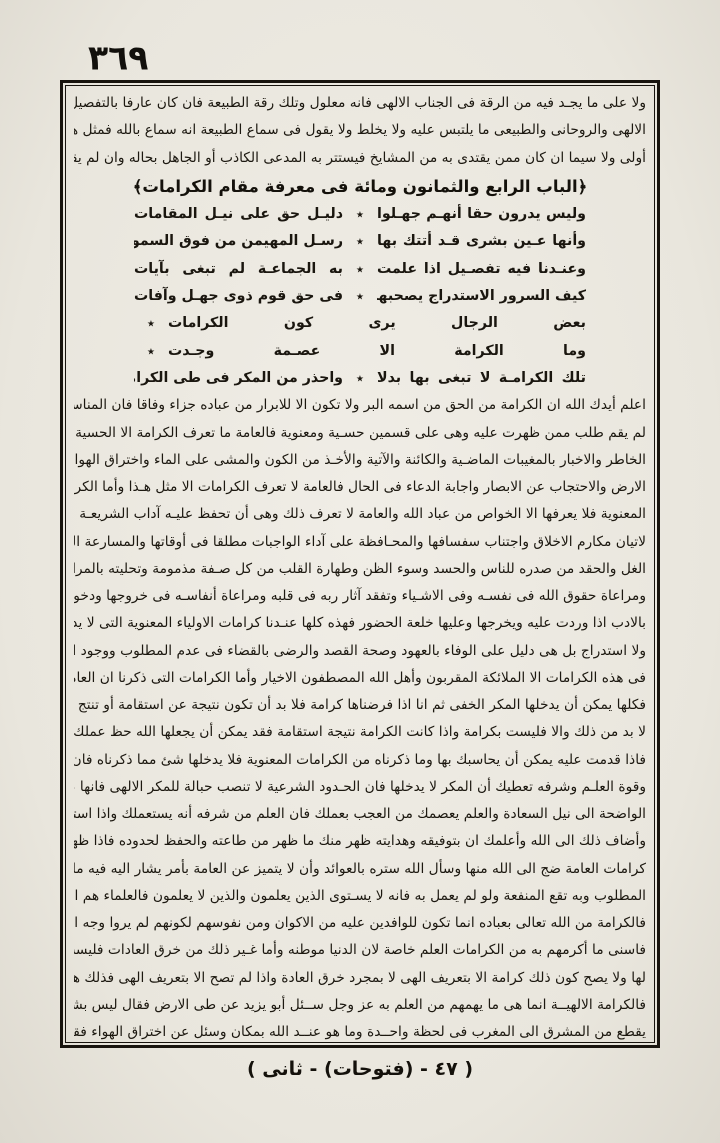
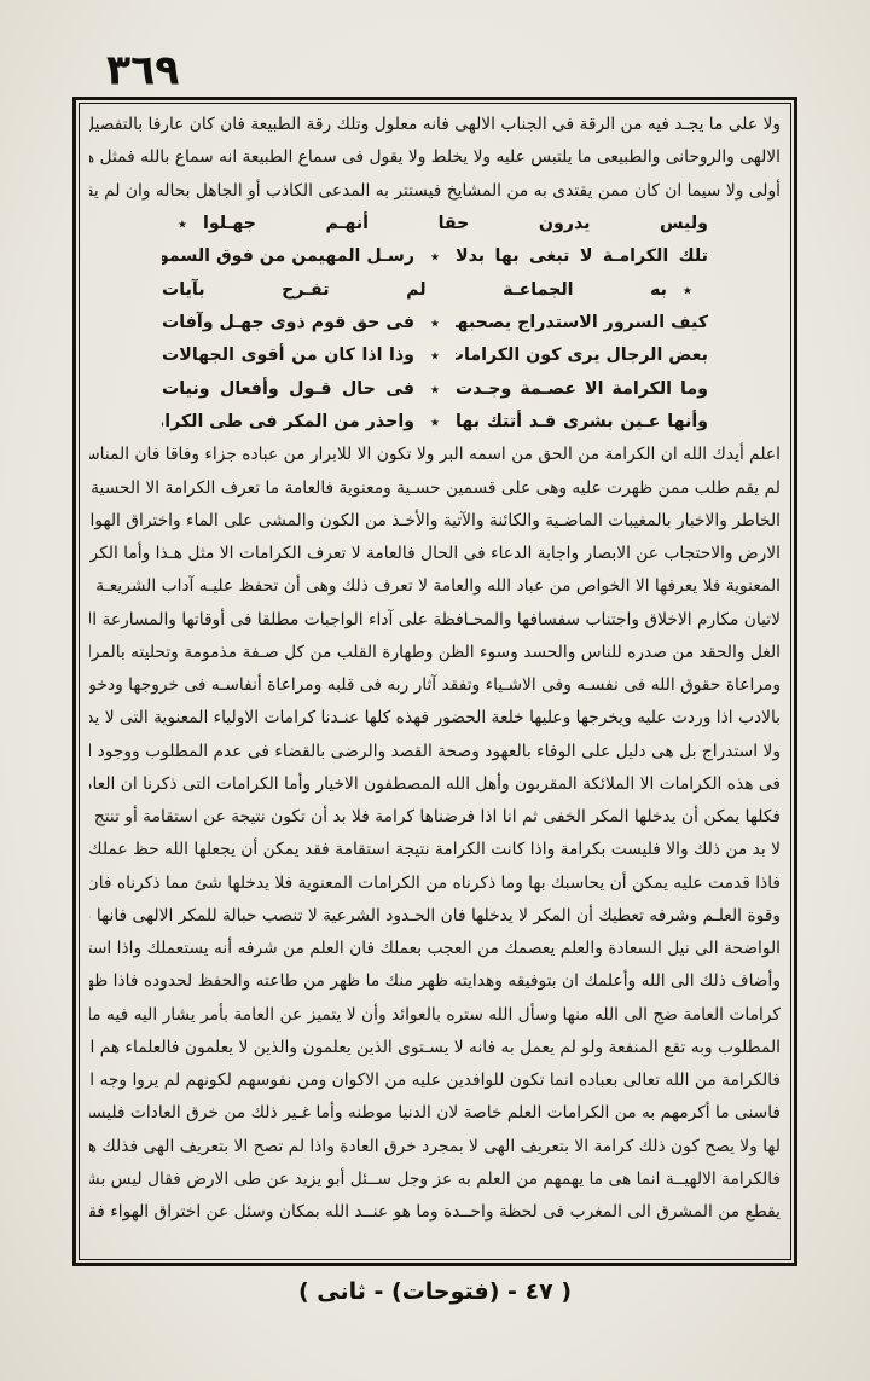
  ٣٦٩
  ولا على ما يجـد فيه من الرقة فى الجناب الالهى فانه معلول وتلك رقة الطبيعة فان كان عارفا بالتفصيل
  الالهى والروحانى والطبيعى ما يلتبس عليه ولا يخلط ولا يقول فى سماع الطبيعة انه سماع بالله فمثل ه
  أولى ولا سيما ان كان ممن يقتدى به من المشايخ فيستتر به المدعى الكاذب أو الجاهل بحاله وان لم يق
- ﴿الباب الرابع والثمانون ومائة فى معرفة مقام الكرامات﴾
  وليس يدرون حقا أنهـم جهـلوا
  ٭
- دليـل حق على نيـل المقامات
- وأنها عـين بشرى قـد أتتك بها
+ تلك الكرامـة لا تبغى بها بدلا
  ٭
  رسـل المهيمن من فوق السمو
- وعنـدنا فيه تفصـيل اذا علمت
  ٭
- به الجماعـة لم تبغى بآيات
+ به الجماعـة لم تفـرح بآيات
  كيف السرور الاستدراج يصحبه
  ٭
  فى حق قوم ذوى جهـل وآفات
  بعض الرجال يرى كون الكرامات
  ٭
+ وذا اذا كان من أقوى الجهالات
  وما الكرامة الا عصـمة وجـدت
  ٭
+ فى حال قـول وأفعال ونيات
- تلك الكرامـة لا تبغى بها بدلا
+ وأنها عـين بشرى قـد أتتك بها
  ٭
  واحذر من المكر فى طى الكرا
  اعلم أيدك الله ان الكرامة من الحق من اسمه البر ولا تكون الا للابرار من عباده جزاء وفاقا فان المناس
  لم يقم طلب ممن ظهرت عليه وهى على قسمين حسـية ومعنوية فالعامة ما تعرف الكرامة الا الحسية
  الخاطر والاخبار بالمغيبات الماضـية والكائنة والآتية والأخـذ من الكون والمشى على الماء واختراق الهوا
  الارض والاحتجاب عن الابصار واجابة الدعاء فى الحال فالعامة لا تعرف الكرامات الا مثل هـذا وأما الكر
  المعنوية فلا يعرفها الا الخواص من عباد الله والعامة لا تعرف ذلك وهى أن تحفظ عليـه آداب الشريعـة
  لاتيان مكارم الاخلاق واجتناب سفسافها والمحـافظة على آداء الواجبات مطلقا فى أوقاتها والمسارعة ال
  الغل والحقد من صدره للناس والحسد وسوء الظن وطهارة القلب من كل صـفة مذمومة وتحليته بالمرا
  ومراعاة حقوق الله فى نفسـه وفى الاشـياء وتفقد آثار ربه فى قلبه ومراعاة أنفاسـه فى خروجها ودخو
  بالادب اذا وردت عليه ويخرجها وعليها خلعة الحضور فهذه كلها عنـدنا كرامات الاولياء المعنوية التى لا يد
  ولا استدراج بل هى دليل على الوفاء بالعهود وصحة القصد والرضى بالقضاء فى عدم المطلوب ووجود ا
  فى هذه الكرامات الا الملائكة المقربون وأهل الله المصطفون الاخيار وأما الكرامات التى ذكرنا ان العا
  فكلها يمكن أن يدخلها المكر الخفى ثم انا اذا فرضناها كرامة فلا بد أن تكون نتيجة عن استقامة أو تنتج
  لا بد من ذلك والا فليست بكرامة واذا كانت الكرامة نتيجة استقامة فقد يمكن أن يجعلها الله حظ عملك
  فاذا قدمت عليه يمكن أن يحاسبك بها وما ذكرناه من الكرامات المعنوية فلا يدخلها شئ مما ذكرناه فان
  وقوة العلـم وشرفه تعطيك أن المكر لا يدخلها فان الحـدود الشرعية لا تنصب حبالة للمكر الالهى فانها
  الواضحة الى نيل السعادة والعلم يعصمك من العجب بعملك فان العلم من شرفه أنه يستعملك واذا است
  وأضاف ذلك الى الله وأعلمك ان بتوفيقه وهدايته ظهر منك ما ظهر من طاعته والحفظ لحدوده فاذا ظه
  كرامات العامة ضج الى الله منها وسأل الله ستره بالعوائد وأن لا يتميز عن العامة بأمر يشار اليه فيه ما
  المطلوب وبه تقع المنفعة ولو لم يعمل به فانه لا يسـتوى الذين يعلمون والذين لا يعلمون فالعلماء هم ا
  فالكرامة من الله تعالى بعباده انما تكون للوافدين عليه من الاكوان ومن نفوسهم لكونهم لم يروا وجه ا
  فاسنى ما أكرمهم به من الكرامات العلم خاصة لان الدنيا موطنه وأما غـير ذلك من خرق العادات فليس
  لها ولا يصح كون ذلك كرامة الا بتعريف الهى لا بمجرد خرق العادة واذا لم تصح الا بتعريف الهى فذلك ه
  فالكرامة الالهيــة انما هى ما يهمهم من العلم به عز وجل ســئل أبو يزيد عن طى الارض فقال ليس بش
  يقطع من المشرق الى المغرب فى لحظة واحــدة وما هو عنــد الله بمكان وسئل عن اختراق الهواء فق
  ( ٤٧ - (فتوحات) - ثانى )
